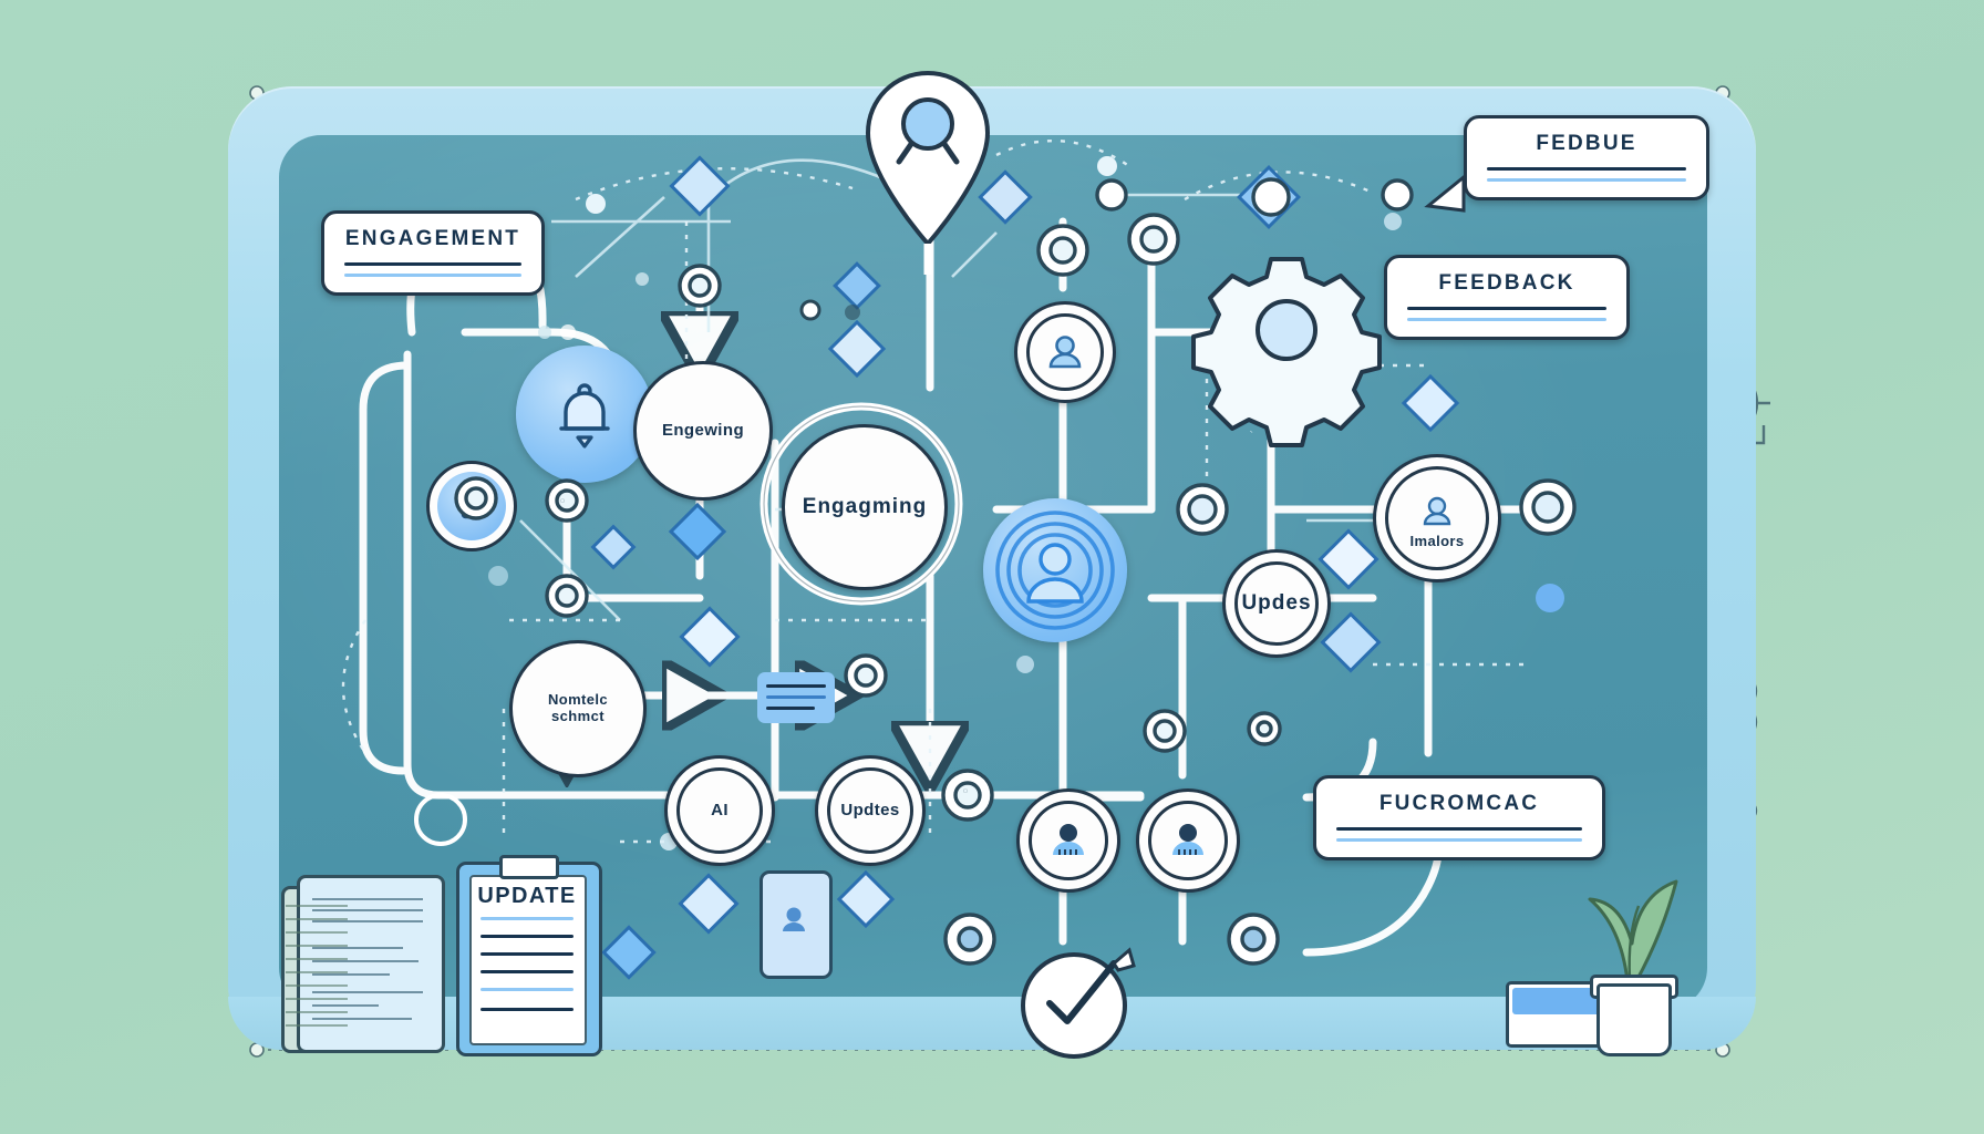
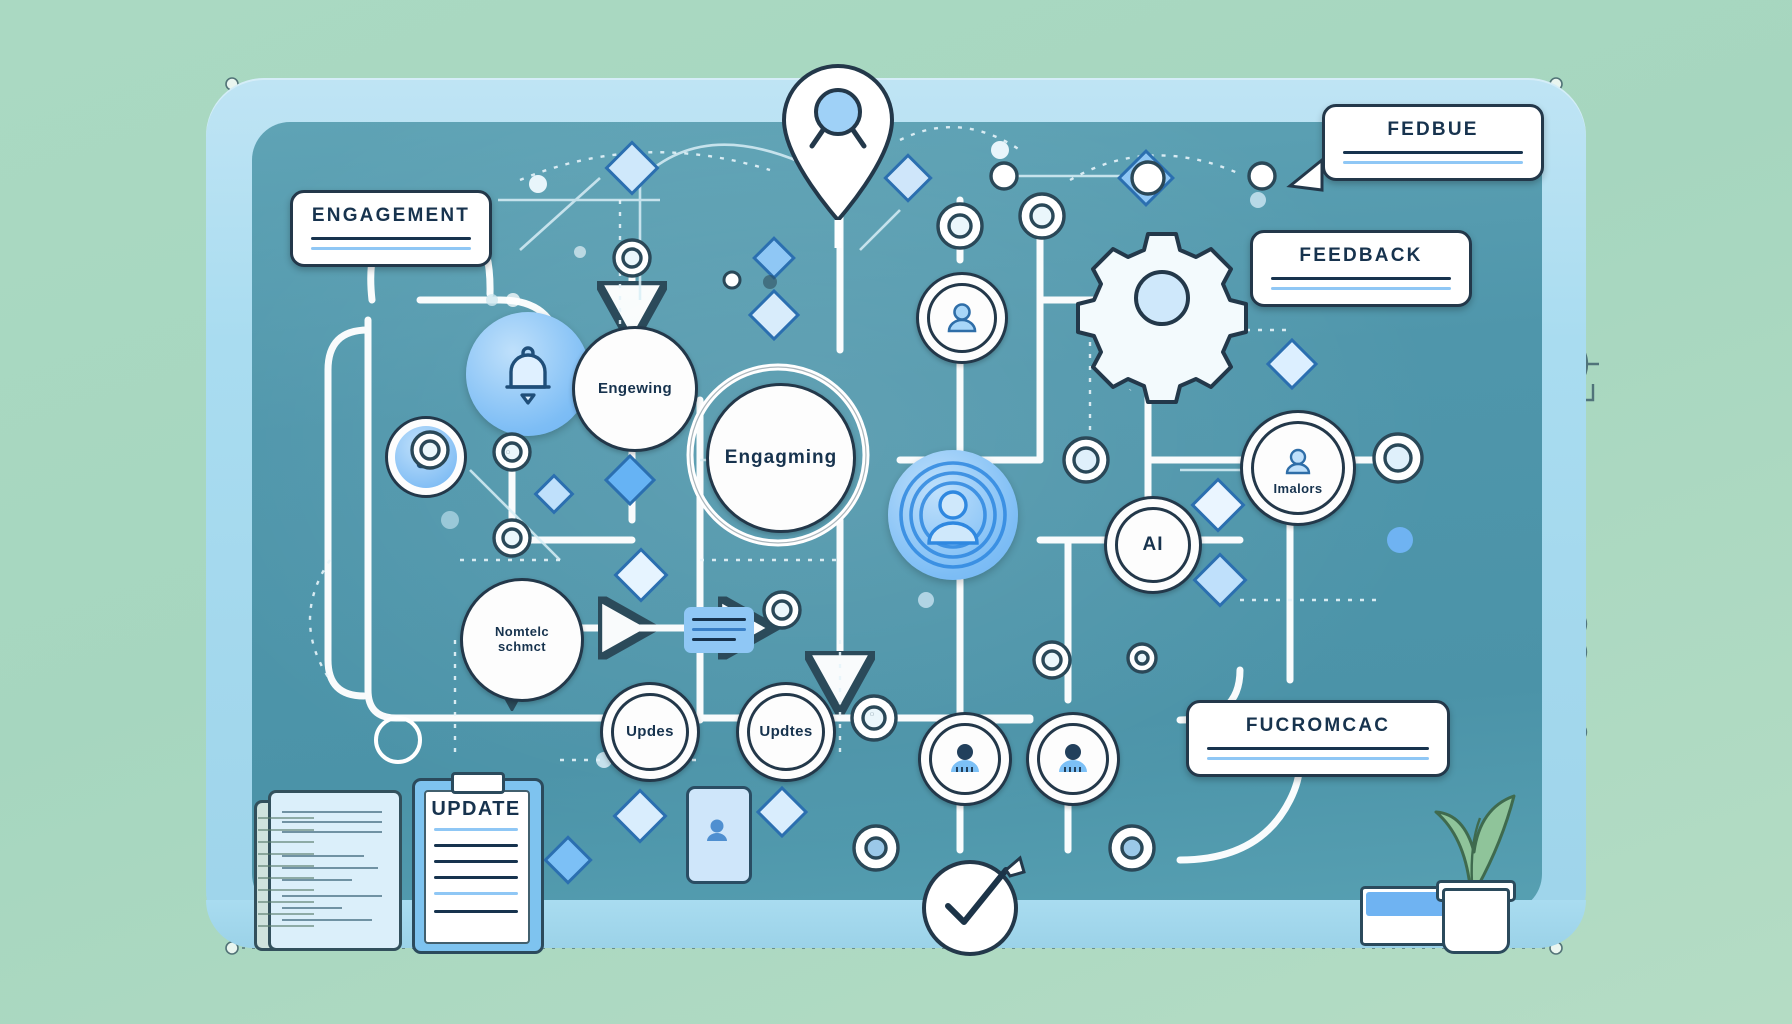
  ENGAGEMENT
  FEDBUE
  FEEDBACK
  FUCROMCAC
  Engewing
  Engagming
  Nomtelc
  schmct
- AI
+ Updes
  Updtes
- Updes
+ AI
  Imalors
  UPDATE
